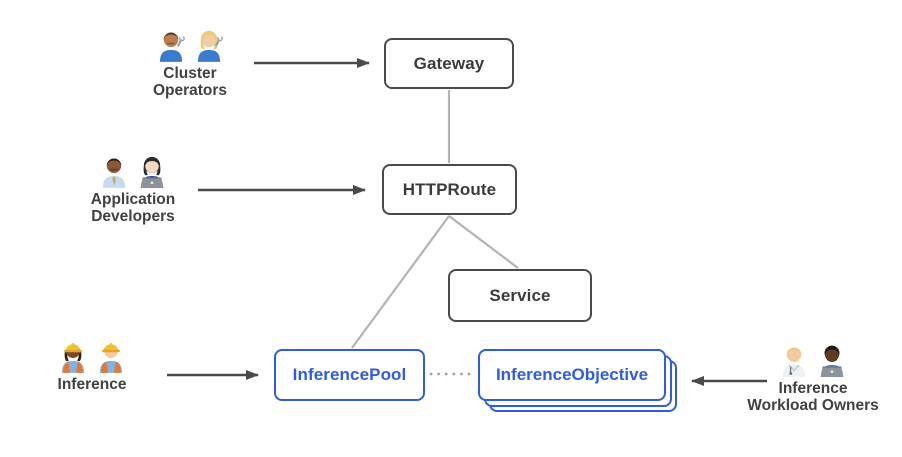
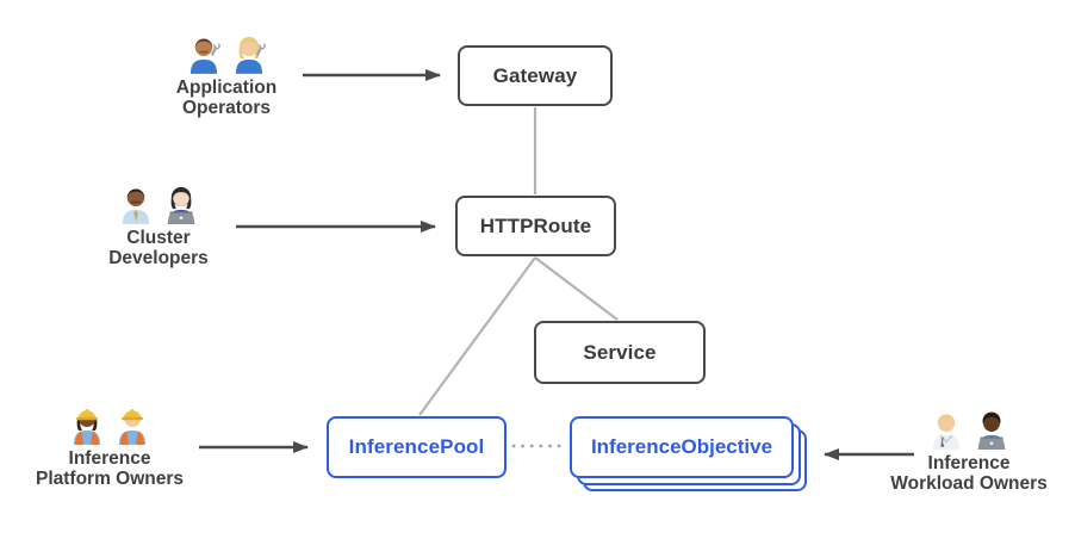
  Gateway
  HTTPRoute
  Service
  InferencePool
  InferenceObjective
- Cluster
+ Application
  Operators
- Application
+ Cluster
  Developers
  Inference
+ Platform Owners
  Inference
  Workload Owners
